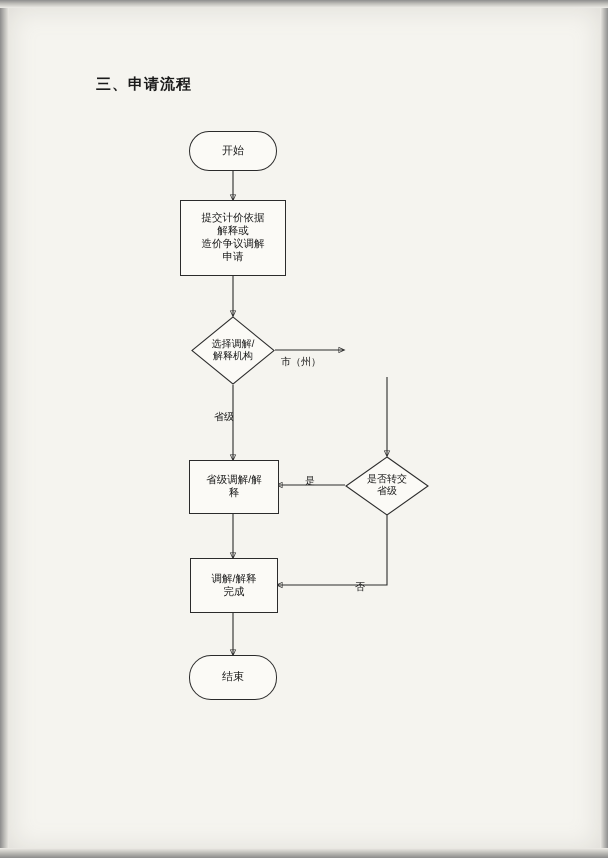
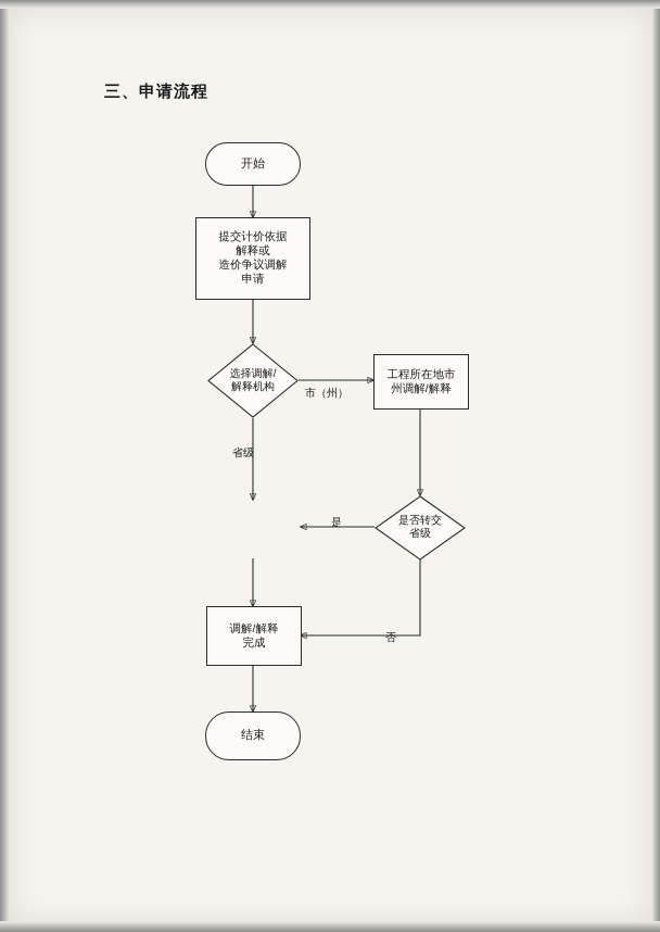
  三、申请流程
  开始
  提交计价依据
  解释或
  造价争议调解
  申请
  选择调解/
  解释机构
+ 工程所在地市
+ 州调解/解释
  是否转交
  省级
- 省级调解/解
- 释
  调解/解释
  完成
  结束
  市（州）
  省级
  是
  否
